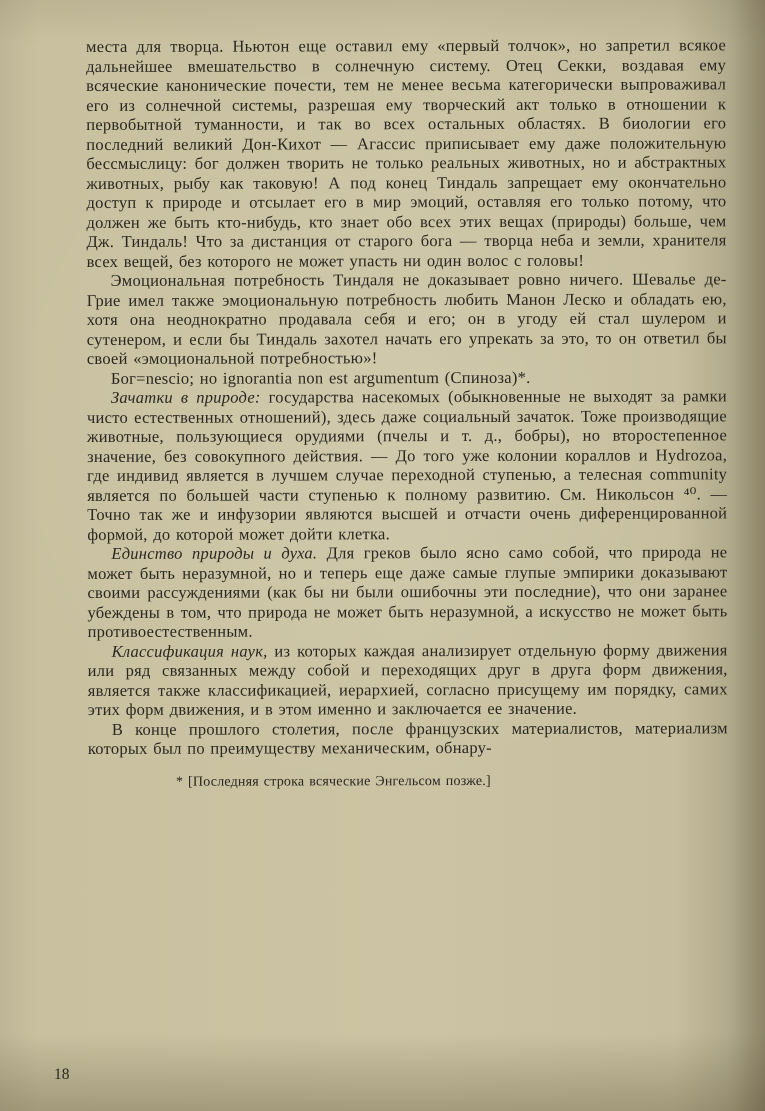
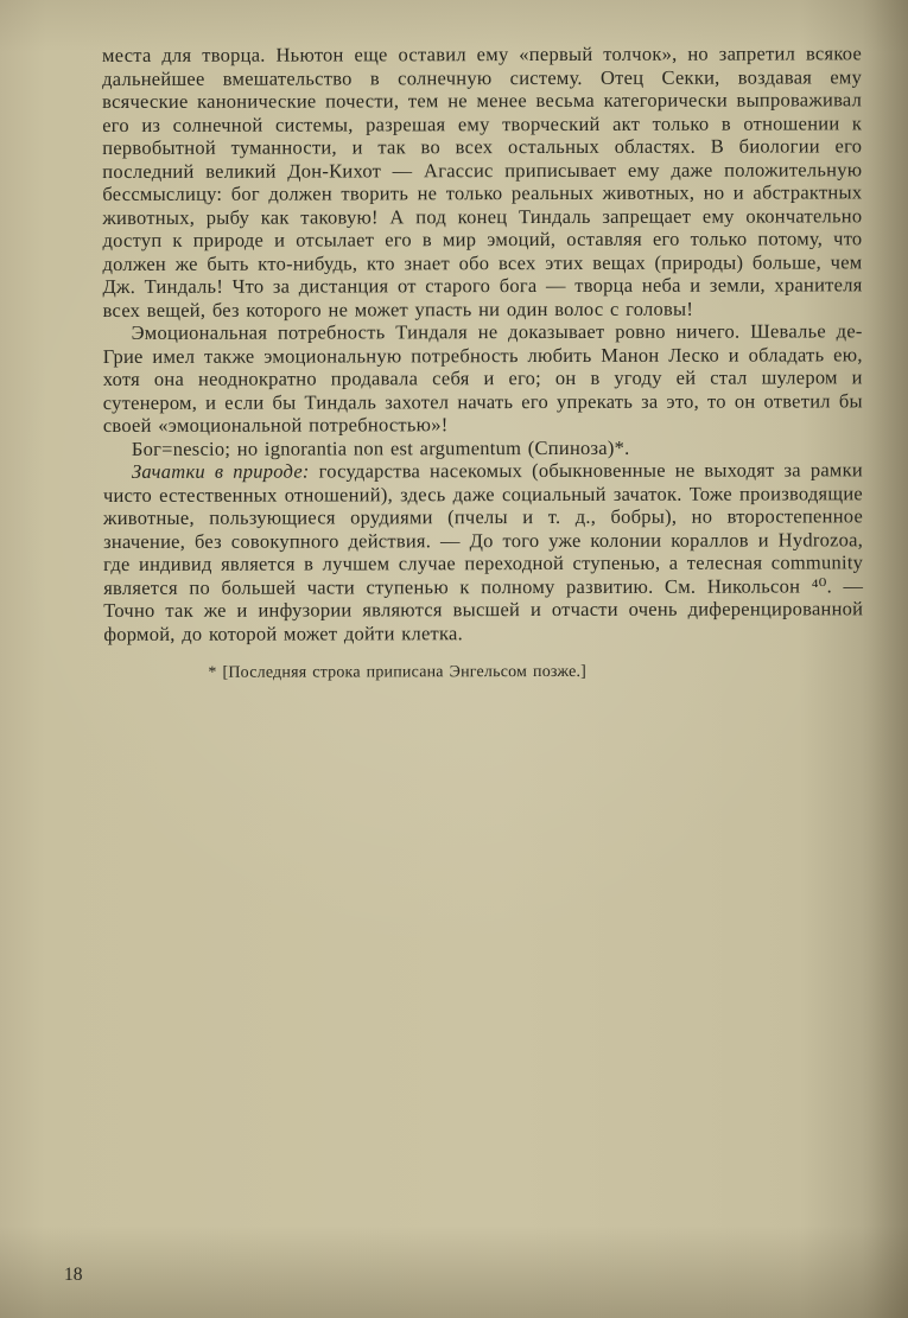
  места для творца. Ньютон еще оставил ему «первый толчок», но запретил всякое дальнейшее вмешательство в солнечную систему. Отец Секки, воздавая ему всяческие канонические почести, тем не менее весьма категорически выпроваживал его из солнечной системы, разрешая ему творческий акт только в отношении к первобытной туманности, и так во всех остальных областях. В биологии его последний великий Дон-Кихот — Агассис приписывает ему даже положительную бессмыслицу: бог должен творить не только реальных животных, но и абстрактных животных, рыбу как таковую! А под конец Тиндаль запрещает ему окончательно доступ к природе и отсылает его в мир эмоций, оставляя его только потому, что должен же быть кто-нибудь, кто знает обо всех этих вещах (природы) больше, чем Дж. Тиндаль! Что за дистанция от старого бога — творца неба и земли, хранителя всех вещей, без которого не может упасть ни один волос с головы!
  Эмоциональная потребность Тиндаля не доказывает ровно ничего. Шевалье де-Грие имел также эмоциональную потребность любить Манон Леско и обладать ею, хотя она неоднократно продавала себя и его; он в угоду ей стал шулером и сутенером, и если бы Тиндаль захотел начать его упрекать за это, то он ответил бы своей «эмоциональной потребностью»!
  Бог=nescio; но ignorantia non est argumentum (Спиноза)*.
  Зачатки в природе: государства насекомых (обыкновенные не выходят за рамки чисто естественных отношений), здесь даже социальный зачаток. Тоже производящие животные, пользующиеся орудиями (пчелы и т. д., бобры), но второстепенное значение, без совокупного действия. — До того уже колонии кораллов и Hydrozoa, где индивид является в лучшем случае переходной ступенью, а телесная community является по большей части ступенью к полному развитию. См. Никольсон ⁴⁰. — Точно так же и инфузории являются высшей и отчасти очень диференцированной формой, до которой может дойти клетка.
- Единство природы и духа. Для греков было ясно само собой, что природа не может быть неразумной, но и теперь еще даже самые глупые эмпирики доказывают своими рассуждениями (как бы ни были ошибочны эти последние), что они заранее убеждены в том, что природа не может быть неразумной, а искусство не может быть противоестественным.
- Классификация наук, из которых каждая анализирует отдельную форму движения или ряд связанных между собой и переходящих друг в друга форм движения, является также классификацией, иерархией, согласно присущему им порядку, самих этих форм движения, и в этом именно и заключается ее значение.
- В конце прошлого столетия, после французских материалистов, материализм которых был по преимуществу механическим, обнару-
- * [Последняя строка всяческие Энгельсом позже.]
+ * [Последняя строка приписана Энгельсом позже.]
  18
